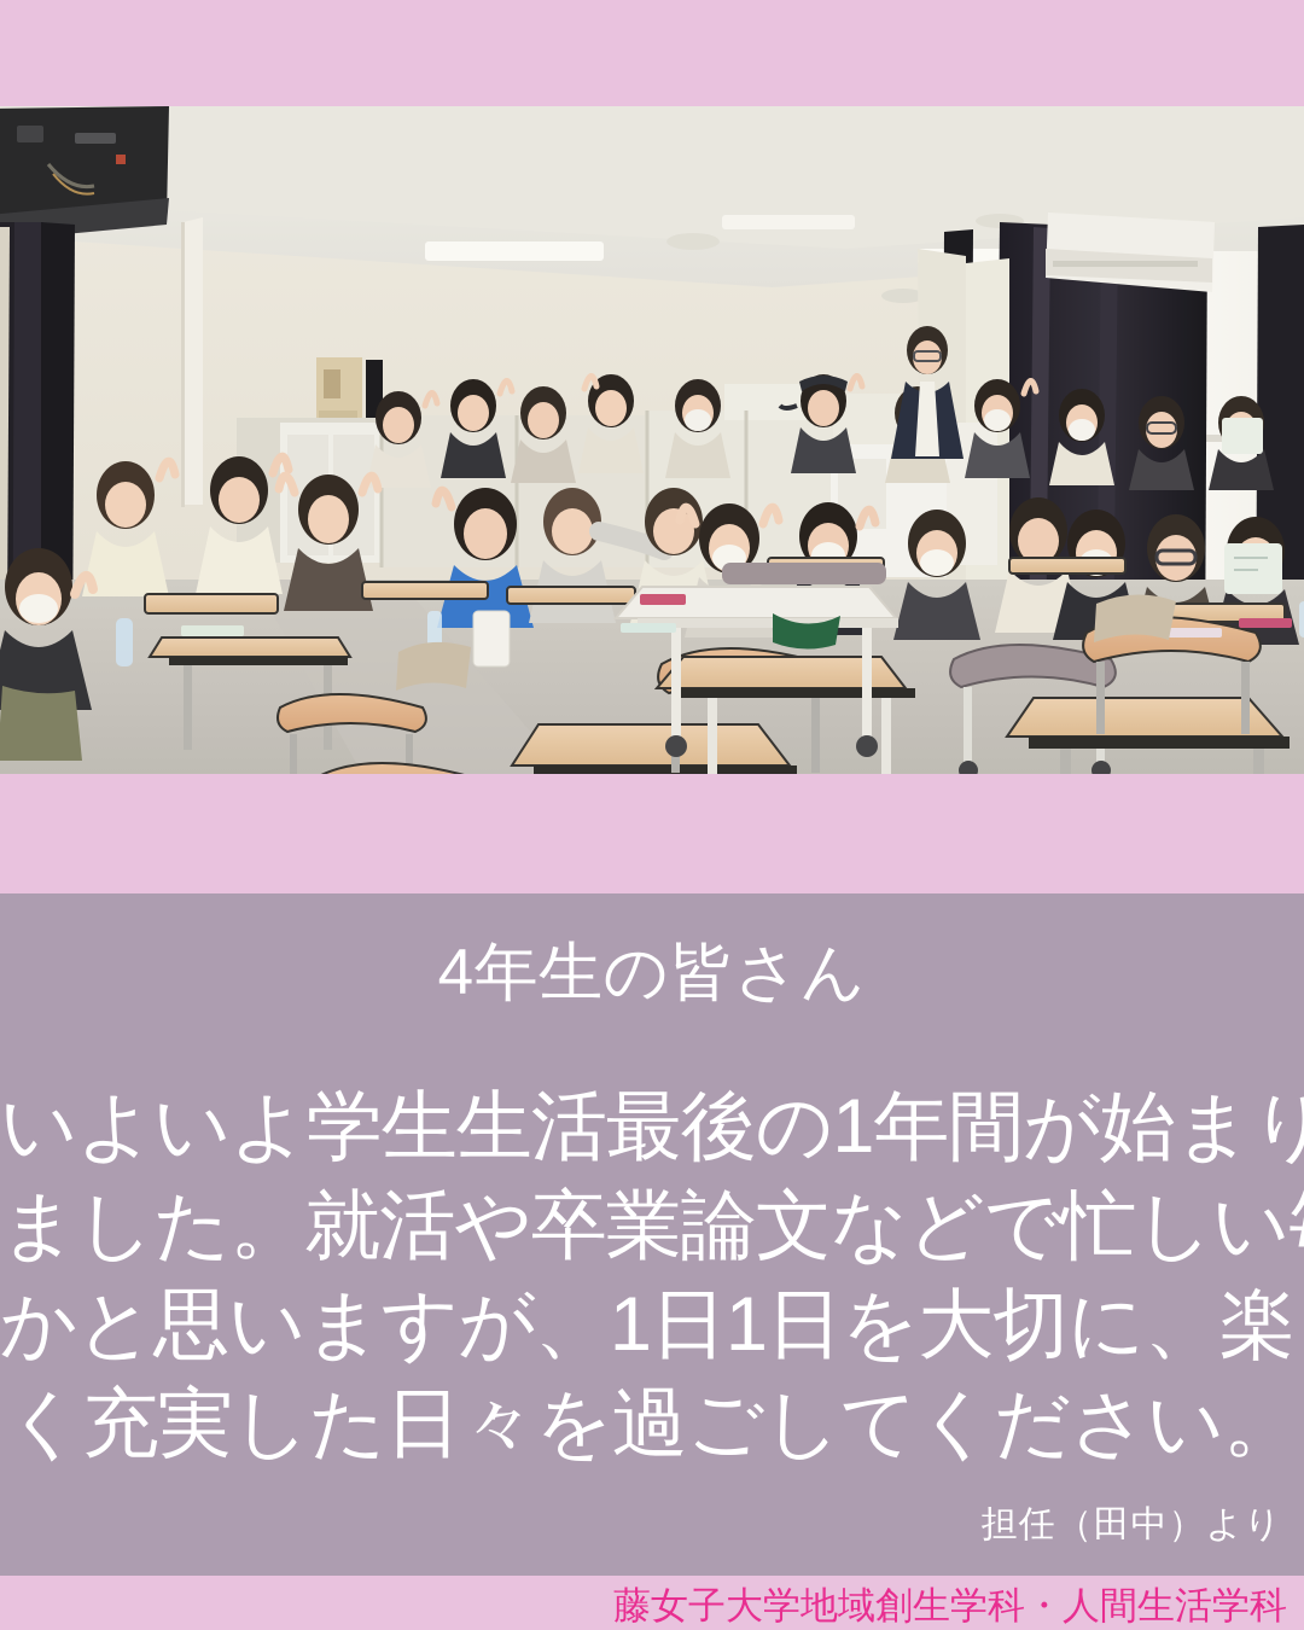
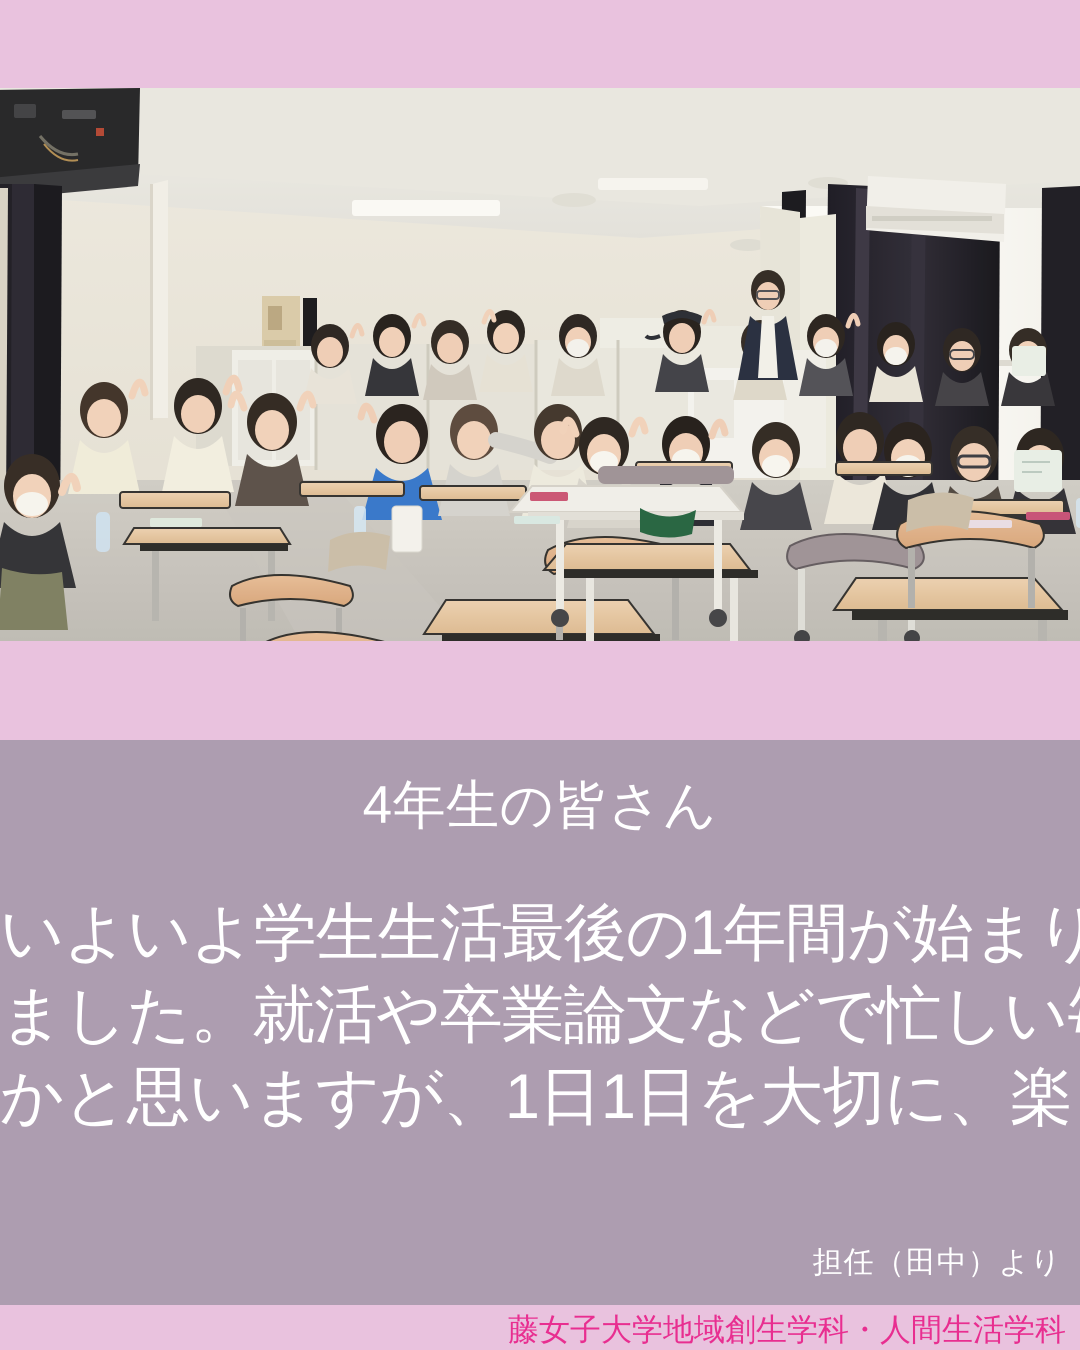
  4年生の皆さん
  いよいよ学生生活最後の1年間が始まり
  ました。就活や卒業論文などで忙しい
  かと思いますが、1日1日を大切に、楽
- く充実した日々を過ごしてください。
  担任（田中）より
  藤女子大学地域創生学科・人間生活学科
